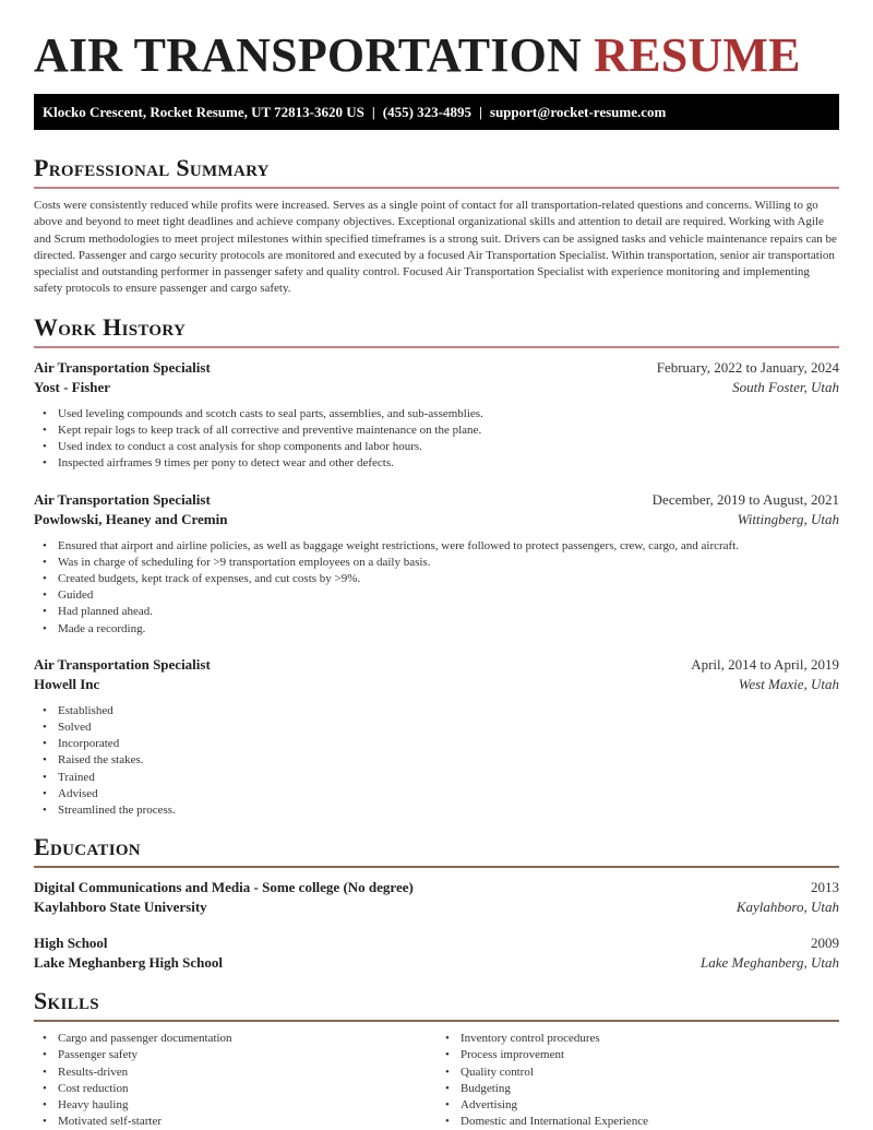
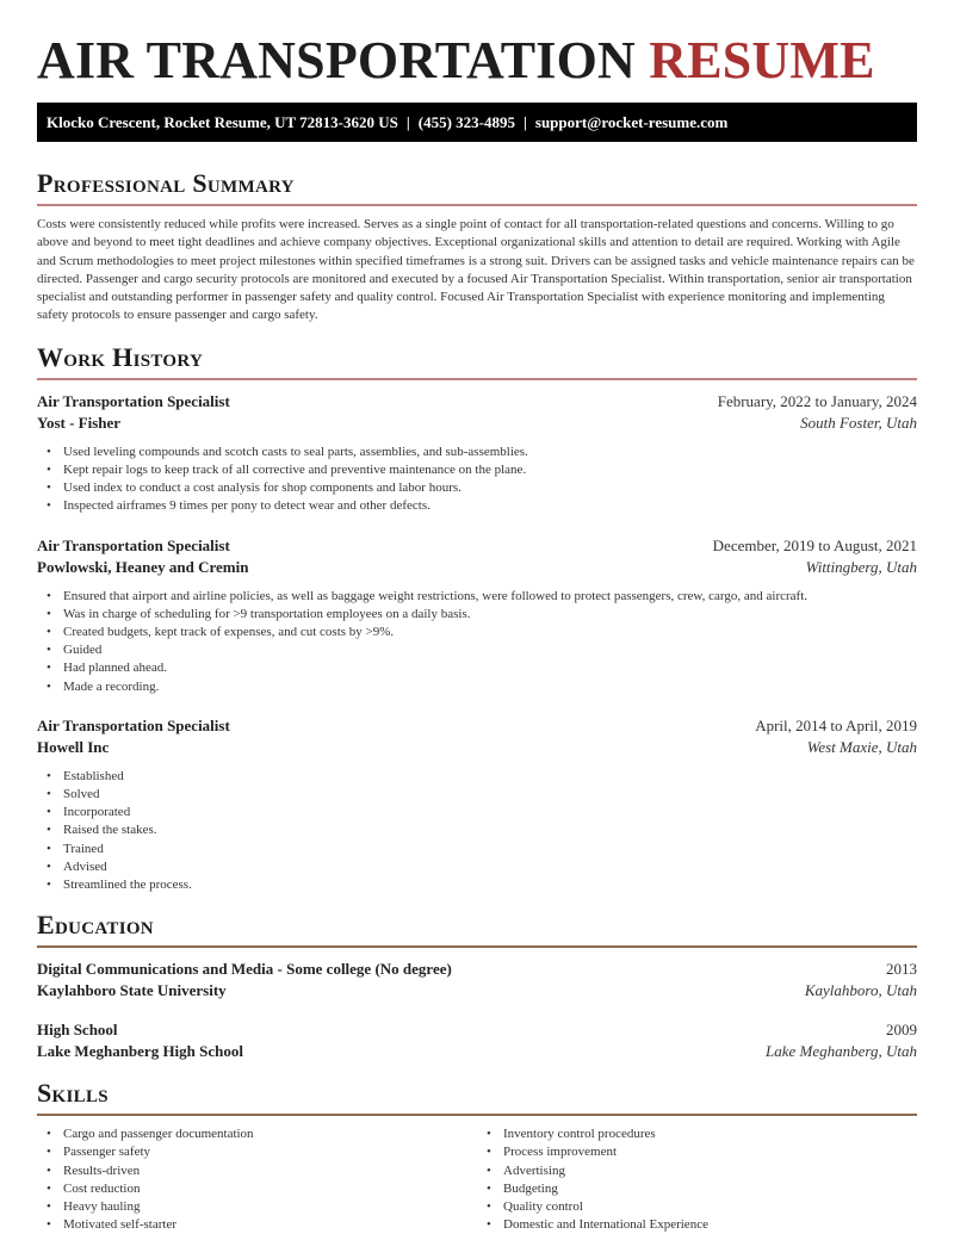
  AIR TRANSPORTATION RESUME
  Klocko Crescent, Rocket Resume, UT 72813-3620 US | (455) 323-4895 | support@rocket-resume.com
  Professional Summary
  Costs were consistently reduced while profits were increased. Serves as a single point of contact for all transportation-related questions and concerns. Willing to go above and beyond to meet tight deadlines and achieve company objectives. Exceptional organizational skills and attention to detail are required. Working with Agile and Scrum methodologies to meet project milestones within specified timeframes is a strong suit. Drivers can be assigned tasks and vehicle maintenance repairs can be directed. Passenger and cargo security protocols are monitored and executed by a focused Air Transportation Specialist. Within transportation, senior air transportation specialist and outstanding performer in passenger safety and quality control. Focused Air Transportation Specialist with experience monitoring and implementing safety protocols to ensure passenger and cargo safety.
  Work History
  Air Transportation Specialist
  February, 2022 to January, 2024
  Yost - Fisher
  South Foster, Utah
  Used leveling compounds and scotch casts to seal parts, assemblies, and sub-assemblies.
  Kept repair logs to keep track of all corrective and preventive maintenance on the plane.
  Used index to conduct a cost analysis for shop components and labor hours.
  Inspected airframes 9 times per pony to detect wear and other defects.
  Air Transportation Specialist
  December, 2019 to August, 2021
  Powlowski, Heaney and Cremin
  Wittingberg, Utah
  Ensured that airport and airline policies, as well as baggage weight restrictions, were followed to protect passengers, crew, cargo, and aircraft.
  Was in charge of scheduling for >9 transportation employees on a daily basis.
  Created budgets, kept track of expenses, and cut costs by >9%.
  Guided
  Had planned ahead.
  Made a recording.
  Air Transportation Specialist
  April, 2014 to April, 2019
  Howell Inc
  West Maxie, Utah
  Established
  Solved
  Incorporated
  Raised the stakes.
  Trained
  Advised
  Streamlined the process.
  Education
  Digital Communications and Media - Some college (No degree)
  2013
  Kaylahboro State University
  Kaylahboro, Utah
  High School
  2009
  Lake Meghanberg High School
  Lake Meghanberg, Utah
  Skills
  Cargo and passenger documentation
  Passenger safety
  Results-driven
  Cost reduction
  Heavy hauling
  Motivated self-starter
  Inventory control procedures
  Process improvement
- Quality control
+ Advertising
  Budgeting
- Advertising
+ Quality control
  Domestic and International Experience
